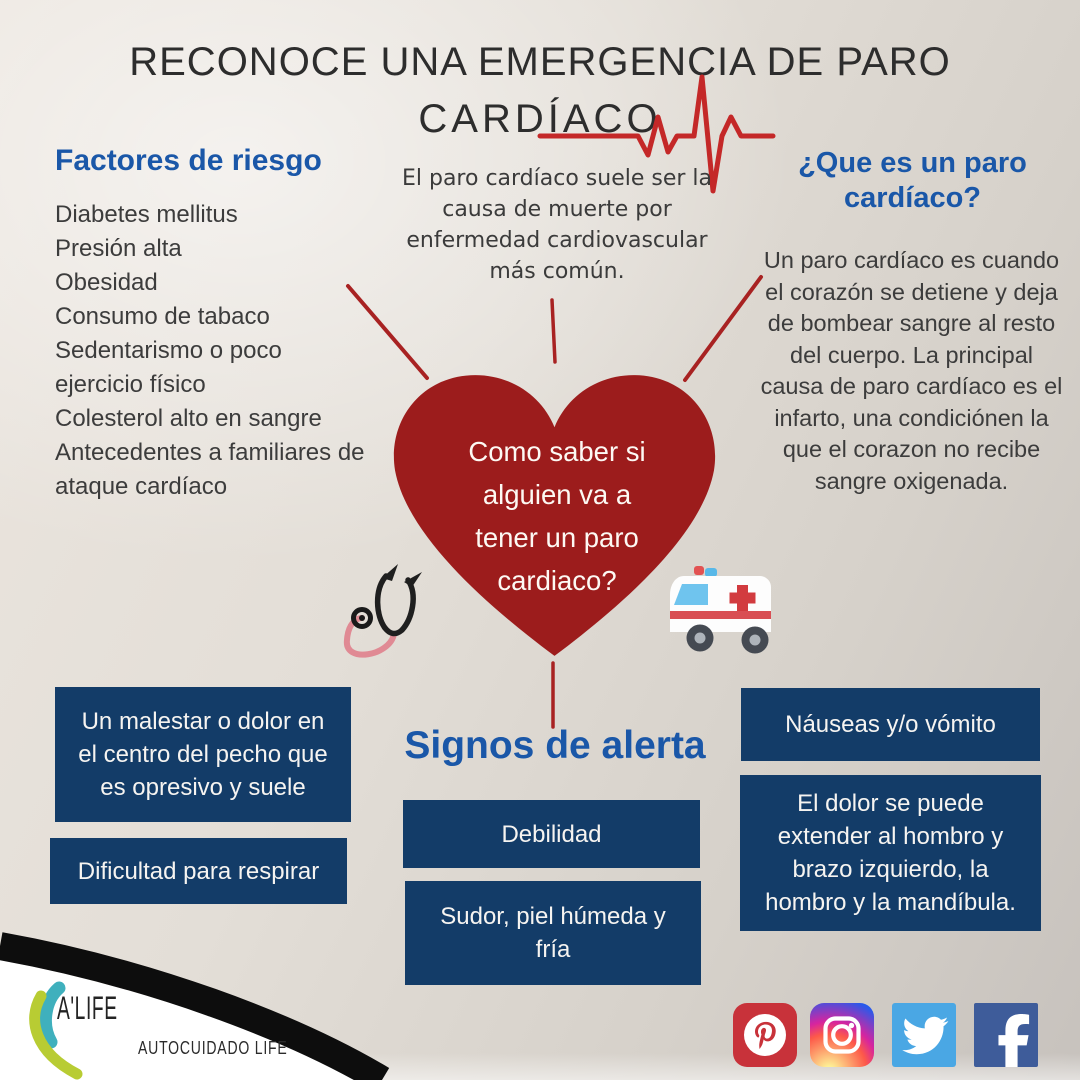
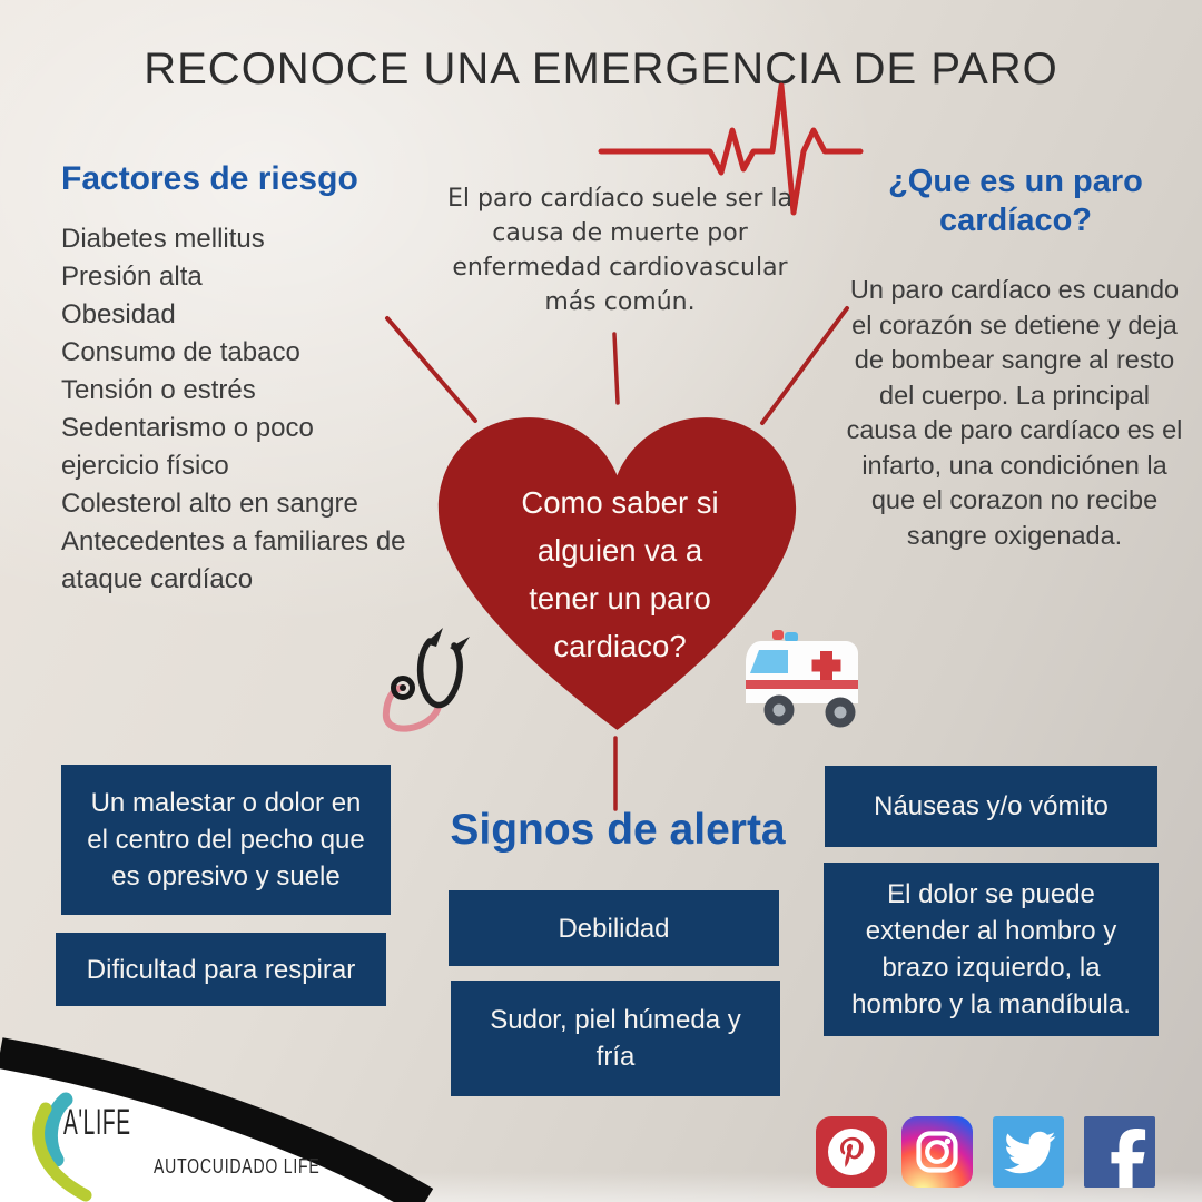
  RECONOCE UNA EMERGENCIA DE PARO
- CARDÍACO
  Factores de riesgo
  Diabetes mellitus
  Presión alta
  Obesidad
  Consumo de tabaco
+ Tensión o estrés
  Sedentarismo o poco ejercicio físico
  Colesterol alto en sangre
  Antecedentes a familiares de ataque cardíaco
  El paro cardíaco suele ser la causa de muerte por enfermedad cardiovascular más común.
  ¿Que es un paro cardíaco?
  Un paro cardíaco es cuando el corazón se detiene y deja de bombear sangre al resto del cuerpo. La principal causa de paro cardíaco es el infarto, una condiciónen la que el corazon no recibe sangre oxigenada.
  Como saber si
  alguien va a
  tener un paro
  cardiaco?
  Signos de alerta
  Un malestar o dolor en el centro del pecho que es opresivo y suele
  Dificultad para respirar
  Debilidad
  Sudor, piel húmeda y fría
  Náuseas y/o vómito
  El dolor se puede extender al hombro y brazo izquierdo, la hombro y la mandíbula.
  A'LIFE
  AUTOCUIDADO LIFE
